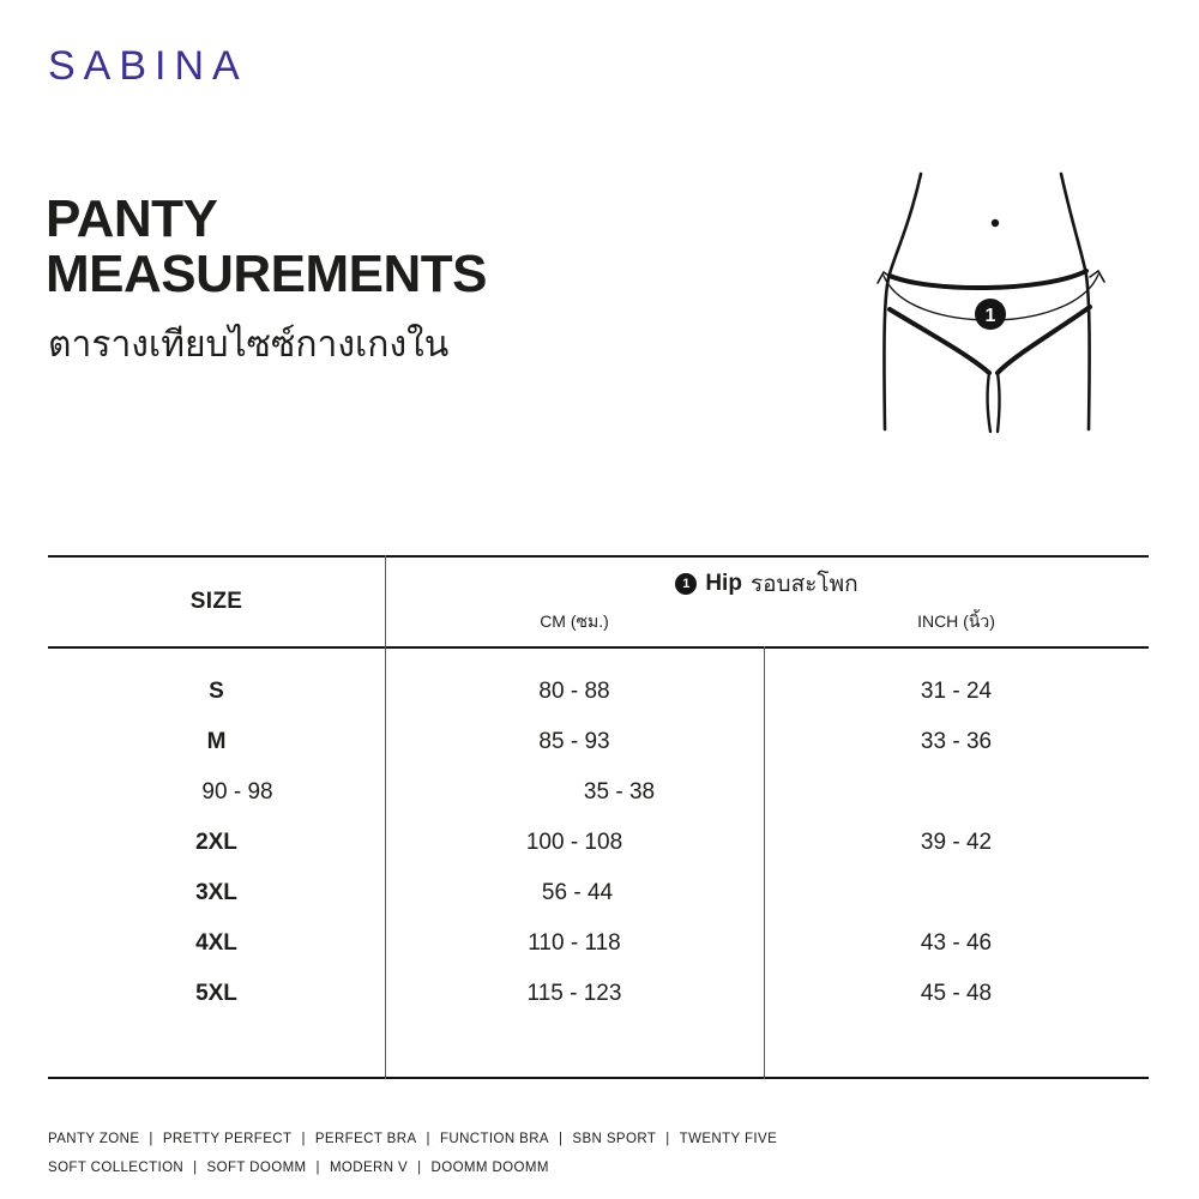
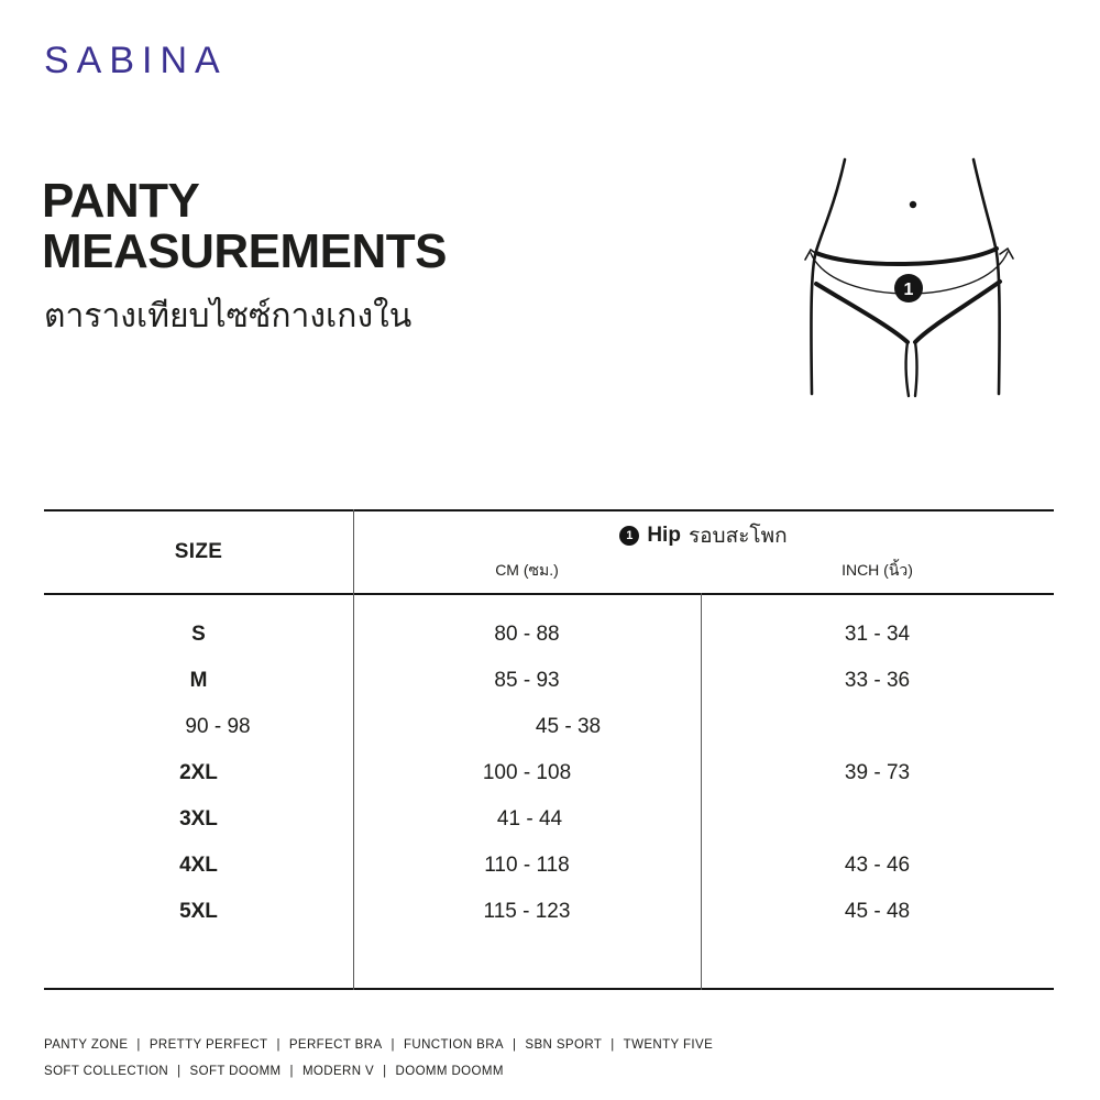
  SABINA
  PANTY
  MEASUREMENTS
  ตารางเทียบไซซ์กางเกงใน
  1
  SIZE
  1
  Hip
  รอบสะโพก
  CM (ซม.)
  INCH (นิ้ว)
  S
  80 - 88
- 31 - 24
+ 31 - 34
  M
  85 - 93
  33 - 36
  90 - 98
- 35 - 38
+ 45 - 38
  2XL
  100 - 108
- 39 - 42
+ 39 - 73
  3XL
- 56 - 44
+ 41 - 44
  4XL
  110 - 118
  43 - 46
  5XL
  115 - 123
  45 - 48
  PANTY ZONE | PRETTY PERFECT | PERFECT BRA | FUNCTION BRA | SBN SPORT | TWENTY FIVE
  SOFT COLLECTION | SOFT DOOMM | MODERN V | DOOMM DOOMM
